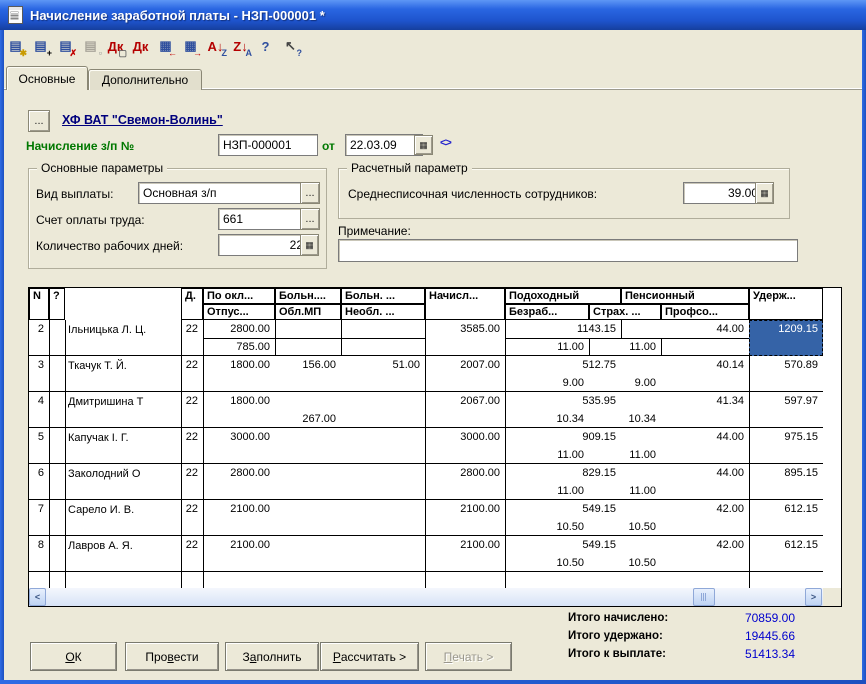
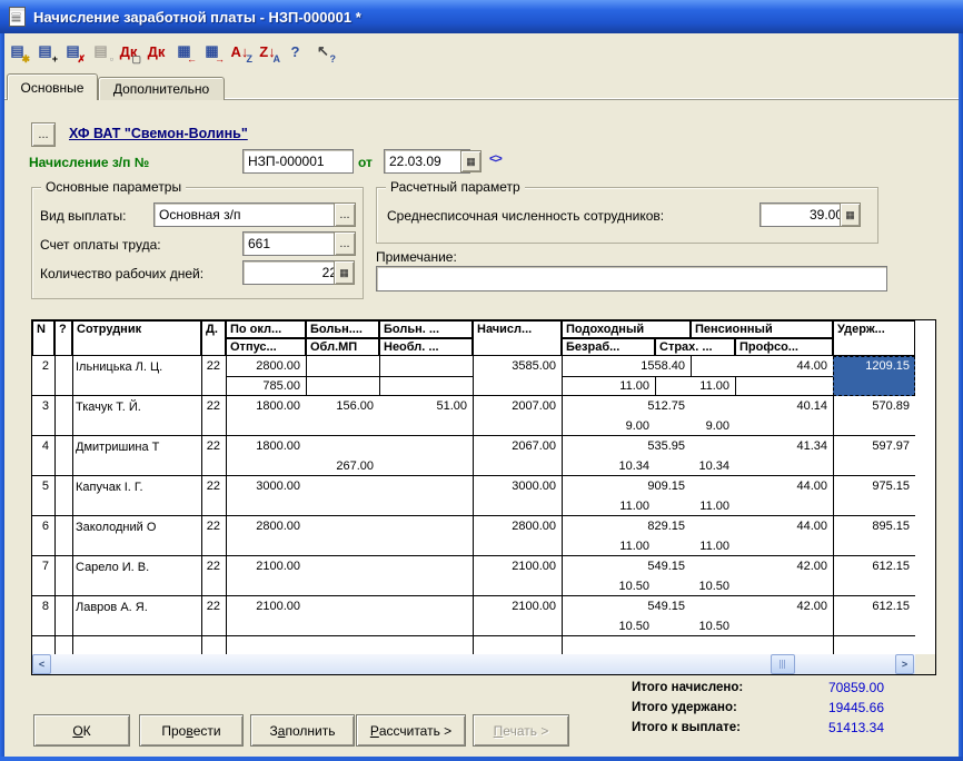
  Начисление заработной платы - НЗП-000001 *
  ▤
  ✱
  ▤
  +
  ▤
  ✗
  ▤
  ▫
  Дк
  ▢
  Дк
  ▦
  ←
  ▦
  →
  А↓
  Z
  Z↓
  А
  ?
  ↖
  ?
  Основные
  Дополнительно
  ...
  ХФ ВАТ "Свемон-Волинь"
  Начисление з/п №
  НЗП-000001
  от
  22.03.09
  ▦
  <>
  Основные параметры
  Вид выплаты:
  Основная з/п
  ...
  Счет оплаты труда:
  661
  ...
  Количество рабочих дней:
  ▦
  Расчетный параметр
  Среднесписочная численность сотрудников:
  39.0
  ▦
  Примечание:
  N
  ?
+ Сотрудник
  Д.
  Начисл...
  Удерж...
  По окл...
  Больн....
  Больн. ...
  Подоходный
  Пенсионный
  Отпус...
  Обл.МП
  Необл. ...
  Безраб...
  Страх. ...
  Профсо...
  2
  Ільницька Л. Ц.
  22
  2800.00
  3585.00
- 1143.15
+ 1558.40
  44.00
  785.00
  11.00
  11.00
  1209.15
  3
  Ткачук Т. Й.
  22
  1800.00
  156.00
  51.00
  2007.00
  512.75
  40.14
  9.00
  9.00
  570.89
  4
  Дмитришина Т
  22
  1800.00
  2067.00
  535.95
  41.34
  267.00
  10.34
  10.34
  597.97
  5
  Капучак І. Г.
  22
  3000.00
  3000.00
  909.15
  44.00
  11.00
  11.00
  975.15
  6
  Заколодний О
  22
  2800.00
  2800.00
  829.15
  44.00
  11.00
  11.00
  895.15
  7
  Сарело И. В.
  22
  2100.00
  2100.00
  549.15
  42.00
  10.50
  10.50
  612.15
  8
  Лавров А. Я.
  22
  2100.00
  2100.00
  549.15
  42.00
  10.50
  10.50
  612.15
  ˂
  ˃
  Итого начислено:
  70859.00
  Итого удержано:
  19445.66
  Итого к выплате:
  51413.34
  О
  К
  Про
  в
  ести
  З
  а
  полнить
  Р
  ассчитать >
  П
  ечать >
